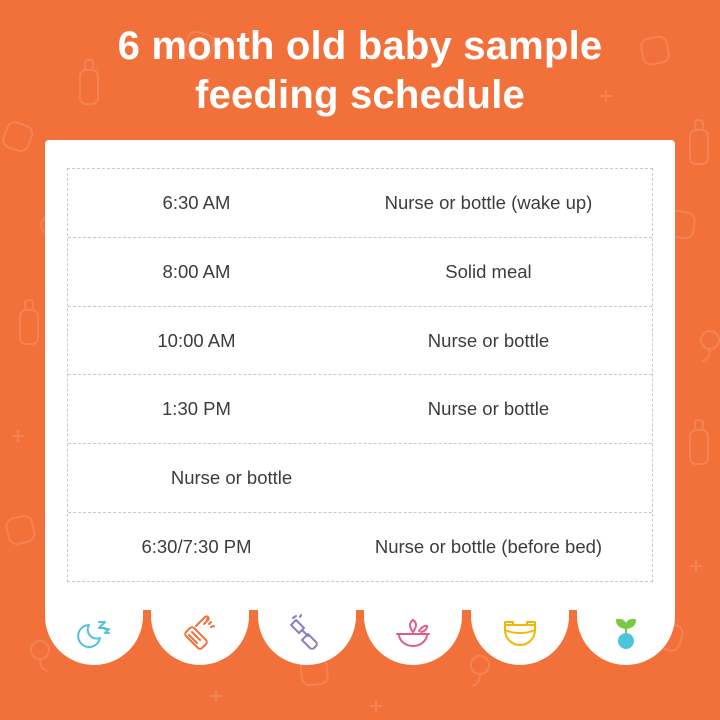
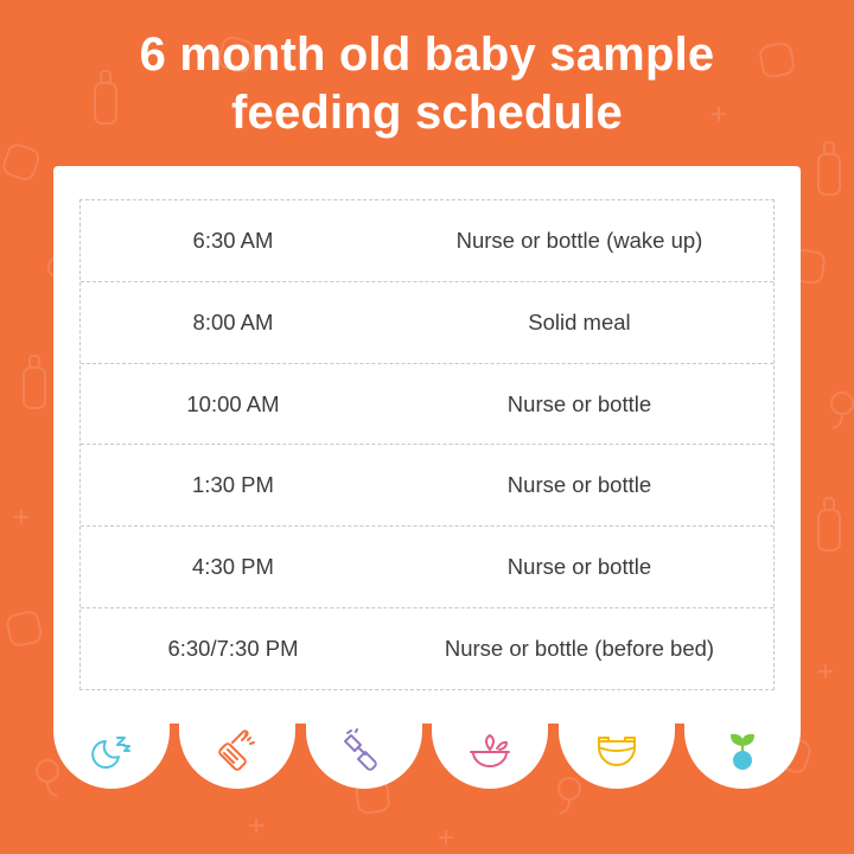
  6 month old baby sample
  feeding schedule
  6:30 AM
  Nurse or bottle (wake up)
  8:00 AM
  Solid meal
  10:00 AM
  Nurse or bottle
  1:30 PM
  Nurse or bottle
+ 4:30 PM
  Nurse or bottle
  6:30/7:30 PM
  Nurse or bottle (before bed)
